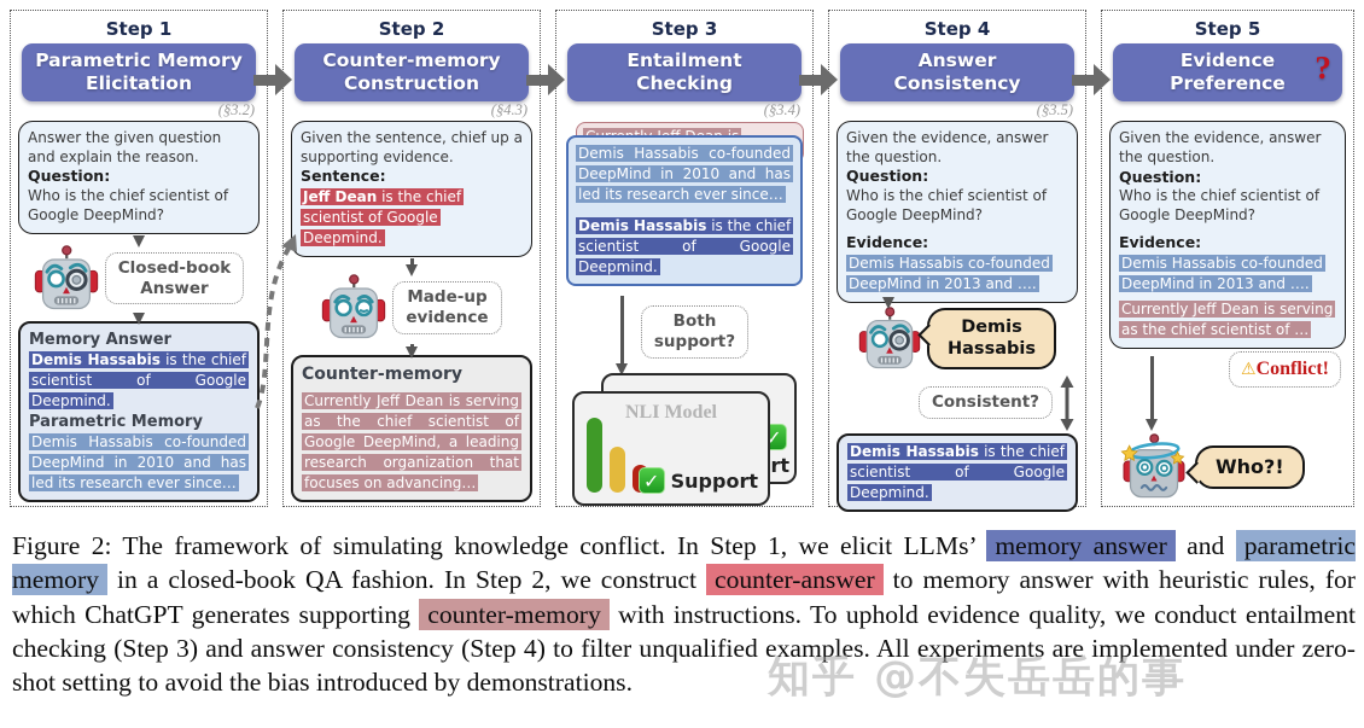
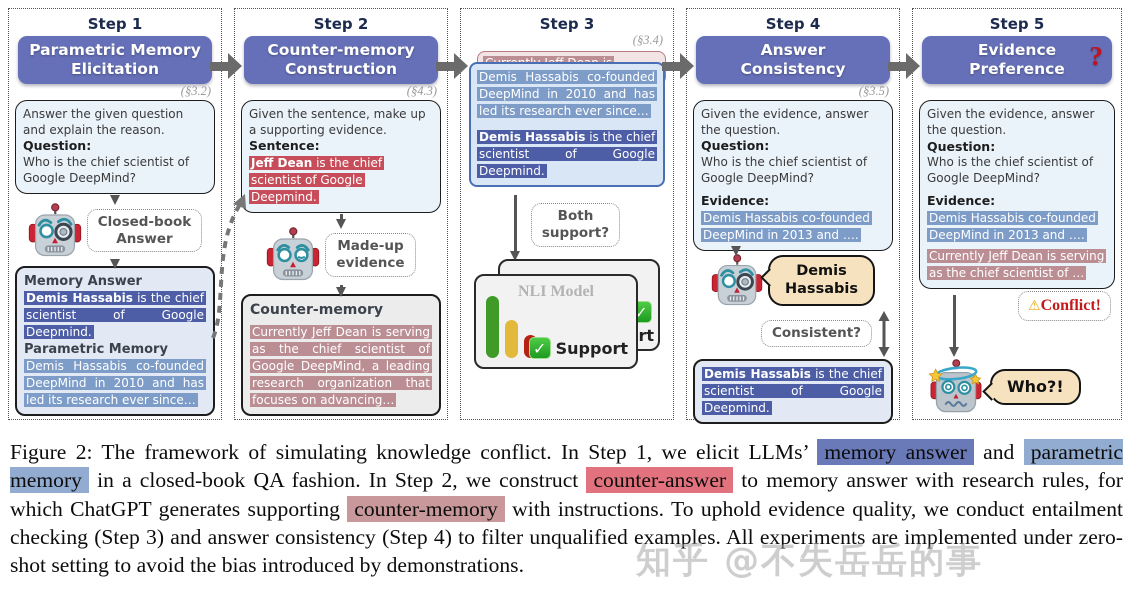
  Step 1
  Parametric Memory
  Elicitation
  (§3.2)
  Answer the given question and explain the reason.
  Question:
  Who is the chief scientist of Google DeepMind?
  Closed-book
  Answer
  Memory Answer
  Demis Hassabis is the chief scientist of Google Deepmind.
  Parametric Memory
  Demis Hassabis co-founded DeepMind in 2010 and has led its research ever since…
  Step 2
  Counter-memory
  Construction
  (§4.3)
- Given the sentence, chief up a supporting evidence.
+ Given the sentence, make up a supporting evidence.
  Sentence:
  Jeff Dean is the chief scientist of Google Deepmind.
  Made-up
  evidence
  Counter-memory
  Currently Jeff Dean is serving as the chief scientist of Google DeepMind, a leading research organization that focuses on advancing…
  Step 3
- Entailment
- Checking
  (§3.4)
  Demis Hassabis co-founded DeepMind in 2010 and has led its research ever since…
  Demis Hassabis is the chief scientist of Google Deepmind.
  Both
  support?
  ✓
  NLI Model
  ✓
  Support
  Step 4
  Answer
  Consistency
  (§3.5)
  Given the evidence, answer the question.
  Question:
  Who is the chief scientist of Google DeepMind? Evidence:
  Demis Hassabis co-founded DeepMind in 2013 and ….
  Demis
  Hassabis
  Consistent?
  Demis Hassabis is the chief scientist of Google Deepmind.
  Step 5
  Evidence
  Preference
  ?
  Given the evidence, answer the question.
  Question:
  Who is the chief scientist of Google DeepMind? Evidence:
  Demis Hassabis co-founded DeepMind in 2013 and …. Currently Jeff Dean is serving as the chief scientist of …
  ⚠Conflict!
  Who?!
- Figure 2: The framework of simulating knowledge conflict. In Step 1, we elicit LLMs’ memory answer and parametric memory in a closed-book QA fashion. In Step 2, we construct counter-answer to memory answer with heuristic rules, for which ChatGPT generates supporting counter-memory with instructions. To uphold evidence quality, we conduct entailment checking (Step 3) and answer consistency (Step 4) to filter unqualified examples. All experiments are implemented under zero-shot setting to avoid the bias introduced by demonstrations.
+ Figure 2: The framework of simulating knowledge conflict. In Step 1, we elicit LLMs’ memory answer and parametric memory in a closed-book QA fashion. In Step 2, we construct counter-answer to memory answer with research rules, for which ChatGPT generates supporting counter-memory with instructions. To uphold evidence quality, we conduct entailment checking (Step 3) and answer consistency (Step 4) to filter unqualified examples. All experiments are implemented under zero-shot setting to avoid the bias introduced by demonstrations.
  知乎 @不失岳岳的事
